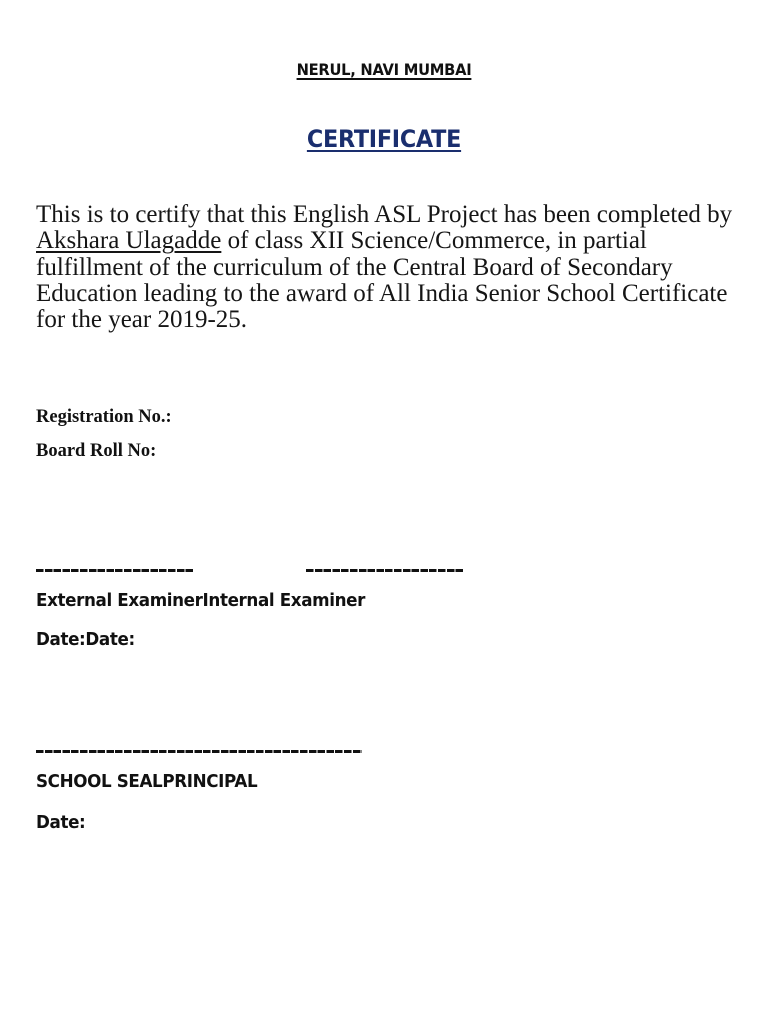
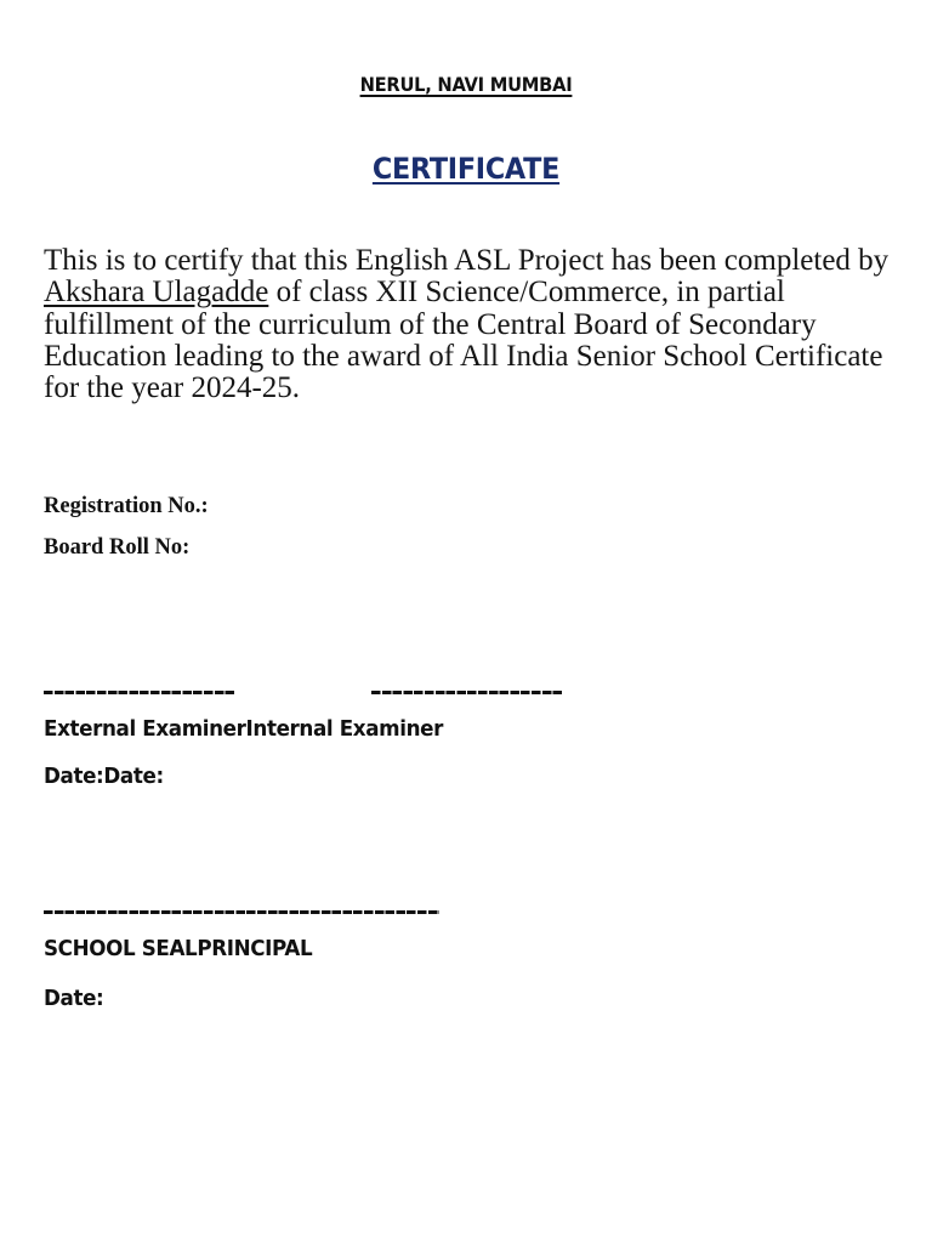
  NERUL, NAVI MUMBAI
  CERTIFICATE
- This is to certify that this English ASL Project has been completed by Akshara Ulagadde of class XII Science/Commerce, in partial fulfillment of the curriculum of the Central Board of Secondary Education leading to the award of All India Senior School Certificate for the year 2019-25.
+ This is to certify that this English ASL Project has been completed by Akshara Ulagadde of class XII Science/Commerce, in partial fulfillment of the curriculum of the Central Board of Secondary Education leading to the award of All India Senior School Certificate for the year 2024-25.
  Registration No.:
  Board Roll No:
  External ExaminerInternal Examiner
  Date:Date:
  SCHOOL SEALPRINCIPAL
  Date:
